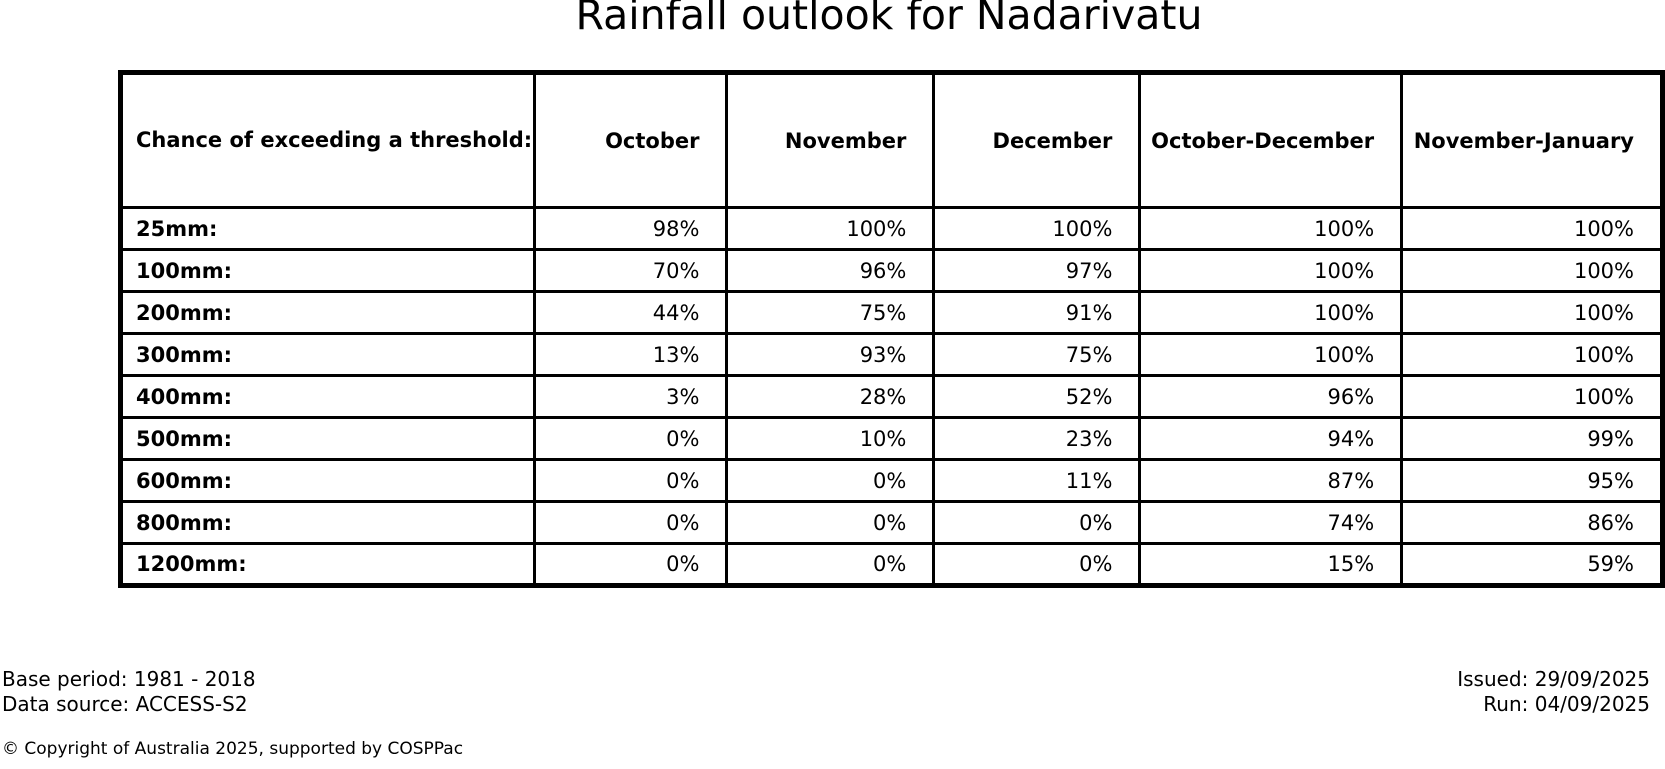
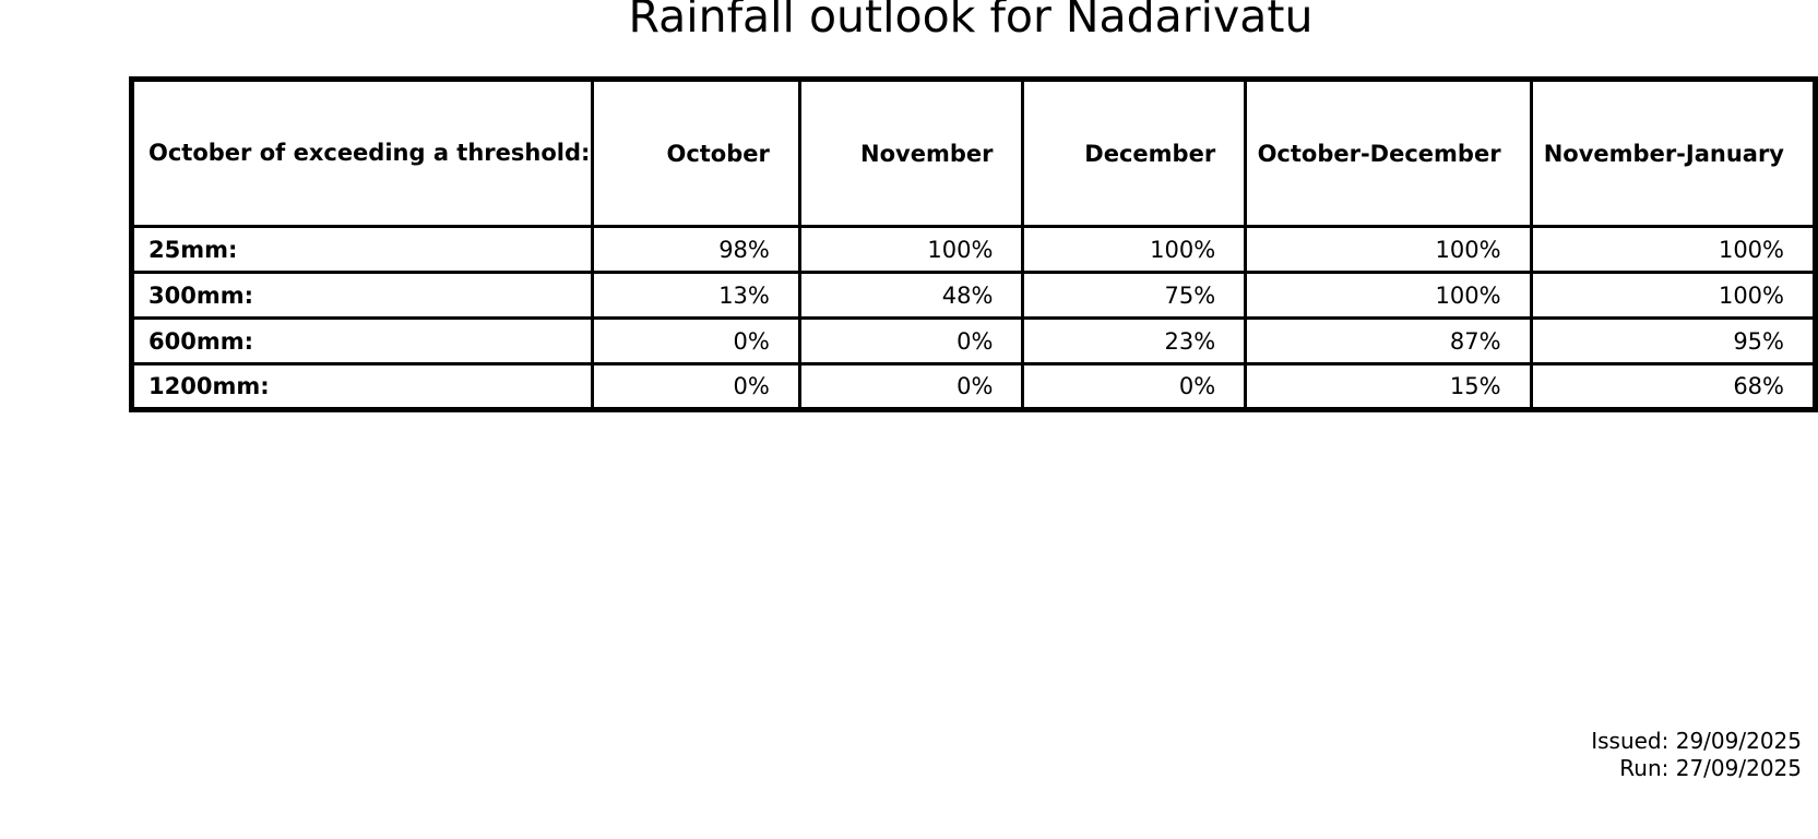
  Rainfall outlook for Nadarivatu
- Chance of exceeding a threshold:	October	November	December	October-December	November-January
+ October of exceeding a threshold:	October	November	December	October-December	November-January
  25mm:	98%	100%	100%	100%	100%
- 100mm:	70%	96%	97%	100%	100%
- 200mm:	44%	75%	91%	100%	100%
- 300mm:	13%	93%	75%	100%	100%
+ 300mm:	13%	48%	75%	100%	100%
- 400mm:	3%	28%	52%	96%	100%
- 500mm:	0%	10%	23%	94%	99%
- 600mm:	0%	0%	11%	87%	95%
+ 600mm:	0%	0%	23%	87%	95%
- 800mm:	0%	0%	0%	74%	86%
- 1200mm:	0%	0%	0%	15%	59%
+ 1200mm:	0%	0%	0%	15%	68%
- Base period: 1981 - 2018
- Data source: ACCESS-S2
  Issued: 29/09/2025
- Run: 04/09/2025
+ Run: 27/09/2025
- © Copyright of Australia 2025, supported by COSPPac
